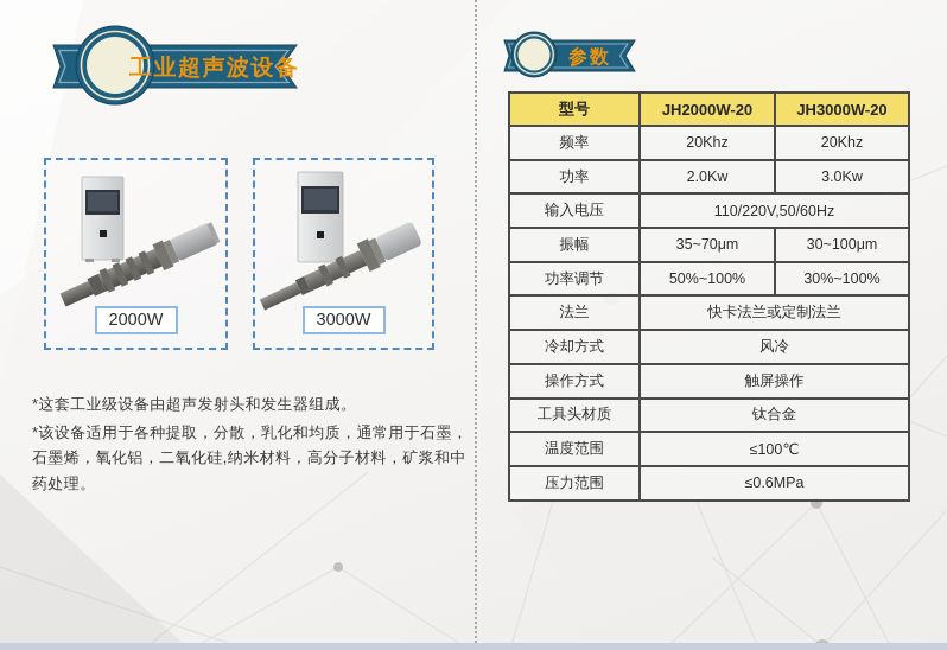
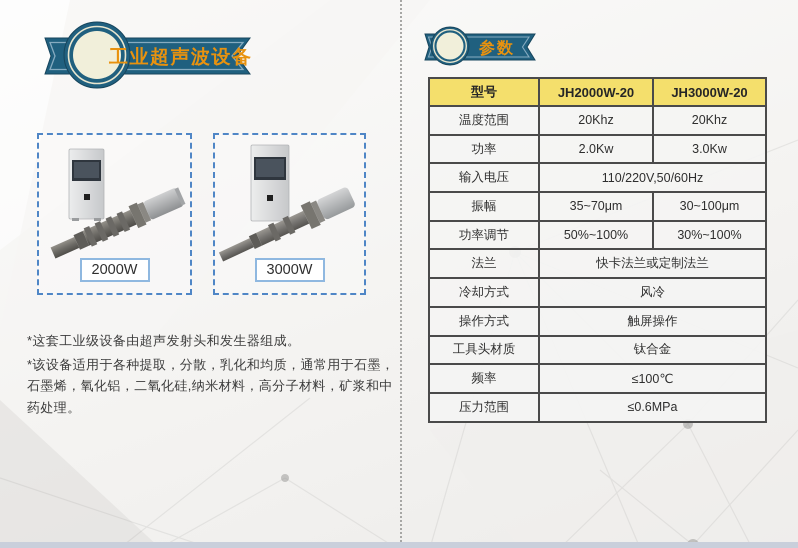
  工业超声波设备
  2000W
  3000W
  *这套工业级设备由超声发射头和发生器组成。
  *该设备适用于各种提取，分散，乳化和均质，通常用于石墨，石墨烯，氧化铝，二氧化硅,纳米材料，高分子材料，矿浆和中药处理。
  参数
  型号	JH2000W-20	JH3000W-20
- 频率	20Khz	20Khz
+ 温度范围	20Khz	20Khz
  功率	2.0Kw	3.0Kw
  输入电压	110/220V,50/60Hz
  振幅	35~70μm	30~100μm
  功率调节	50%~100%	30%~100%
  法兰	快卡法兰或定制法兰
  冷却方式	风冷
  操作方式	触屏操作
  工具头材质	钛合金
- 温度范围	≤100℃
+ 频率	≤100℃
  压力范围	≤0.6MPa
